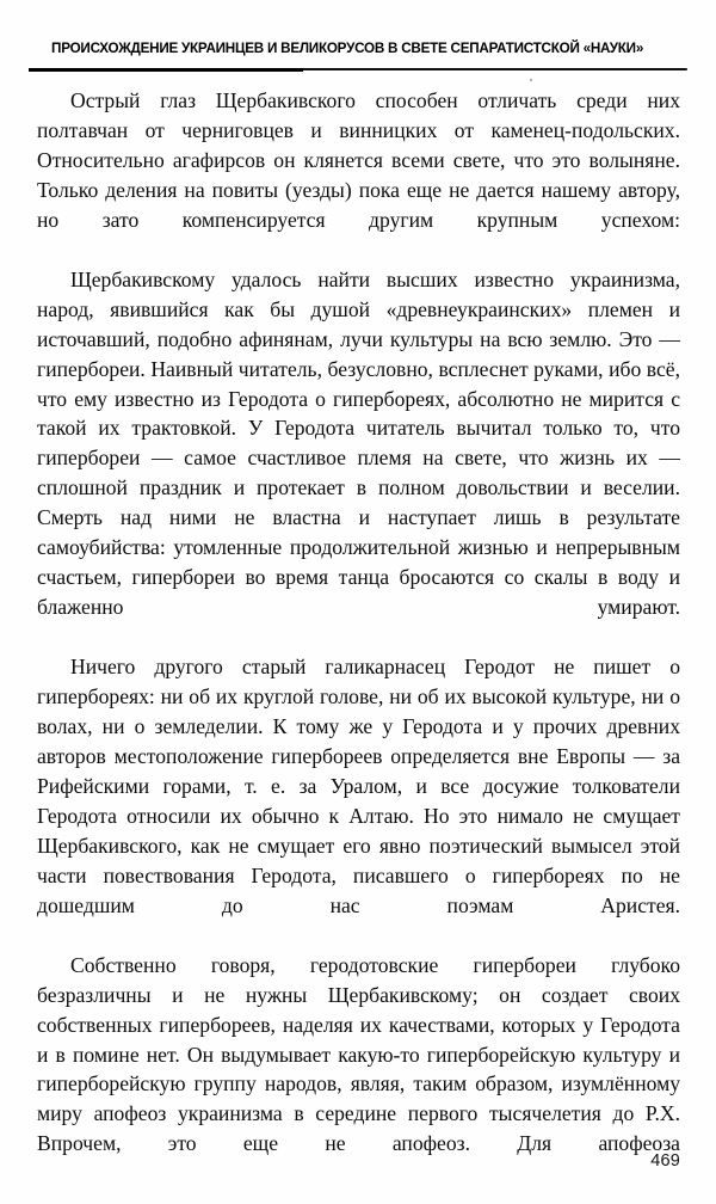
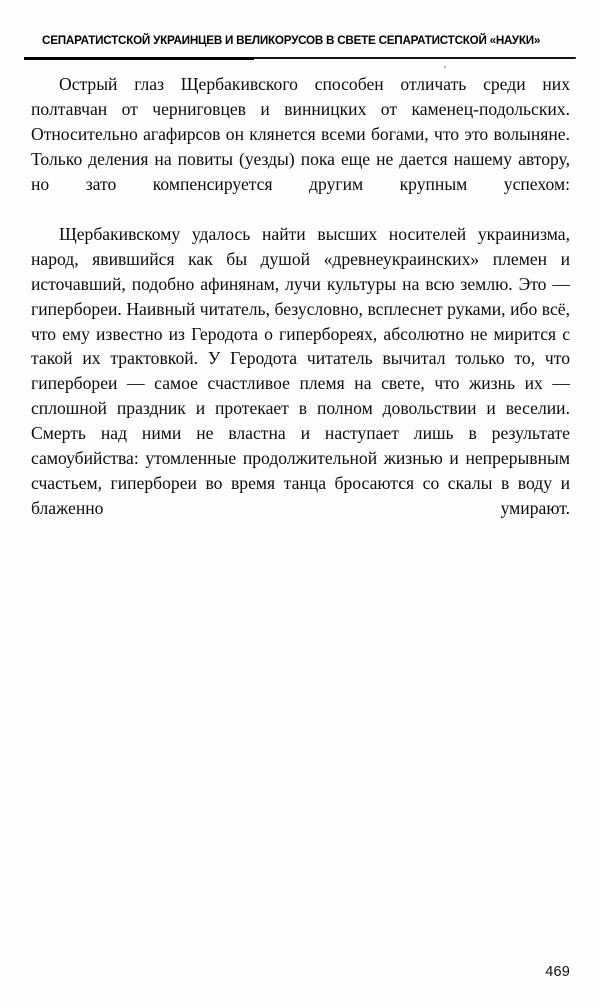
- ПРОИСХОЖДЕНИЕ УКРАИНЦЕВ И ВЕЛИКОРУСОВ В СВЕТЕ СЕПАРАТИСТСКОЙ «НАУКИ»
+ СЕПАРАТИСТСКОЙ УКРАИНЦЕВ И ВЕЛИКОРУСОВ В СВЕТЕ СЕПАРАТИСТСКОЙ «НАУКИ»
- Острый глаз Щербакивского способен отличать среди них полтавчан от черниговцев и винницких от каменец-подольских. Относительно агафирсов он клянется всеми свете, что это волыняне. Только деления на повиты (уезды) пока еще не дается нашему автору, но зато компенсируется другим крупным успехом:
+ Острый глаз Щербакивского способен отличать среди них полтавчан от черниговцев и винницких от каменец-подольских. Относительно агафирсов он клянется всеми богами, что это волыняне. Только деления на повиты (уезды) пока еще не дается нашему автору, но зато компенсируется другим крупным успехом:
- Щербакивскому удалось найти высших известно украинизма, народ, явившийся как бы душой «древнеукраинских» племен и источавший, подобно афинянам, лучи культуры на всю землю. Это — гипербореи. Наивный читатель, безусловно, всплеснет руками, ибо всё, что ему известно из Геродота о гипербореях, абсолютно не мирится с такой их трактовкой. У Геродота читатель вычитал только то, что гипербореи — самое счастливое племя на свете, что жизнь их — сплошной праздник и протекает в полном довольствии и веселии. Смерть над ними не властна и наступает лишь в результате самоубийства: утомленные продолжительной жизнью и непрерывным счастьем, гипербореи во время танца бросаются со скалы в воду и блаженно умирают.
+ Щербакивскому удалось найти высших носителей украинизма, народ, явившийся как бы душой «древнеукраинских» племен и источавший, подобно афинянам, лучи культуры на всю землю. Это — гипербореи. Наивный читатель, безусловно, всплеснет руками, ибо всё, что ему известно из Геродота о гипербореях, абсолютно не мирится с такой их трактовкой. У Геродота читатель вычитал только то, что гипербореи — самое счастливое племя на свете, что жизнь их — сплошной праздник и протекает в полном довольствии и веселии. Смерть над ними не властна и наступает лишь в результате самоубийства: утомленные продолжительной жизнью и непрерывным счастьем, гипербореи во время танца бросаются со скалы в воду и блаженно умирают.
- Ничего другого старый галикарнасец Геродот не пишет о гипербореях: ни об их круглой голове, ни об их высокой культуре, ни о волах, ни о земледелии. К тому же у Геродота и у прочих древних авторов местоположение гипербореев определяется вне Европы — за Рифейскими горами, т. е. за Уралом, и все досужие толкователи Геродота относили их обычно к Алтаю. Но это нимало не смущает Щербакивского, как не смущает его явно поэтический вымысел этой части повествования Геродота, писавшего о гипербореях по не дошедшим до нас поэмам Аристея.
- Собственно говоря, геродотовские гипербореи глубоко безразличны и не нужны Щербакивскому; он создает своих собственных гипербореев, наделяя их качествами, которых у Геродота и в помине нет. Он выдумывает какую-то гиперборейскую культуру и гиперборейскую группу народов, являя, таким образом, изумлённому миру апофеоз украинизма в середине первого тысячелетия до Р.Х. Впрочем, это еще не апофеоз. Для апофеоза
  469
